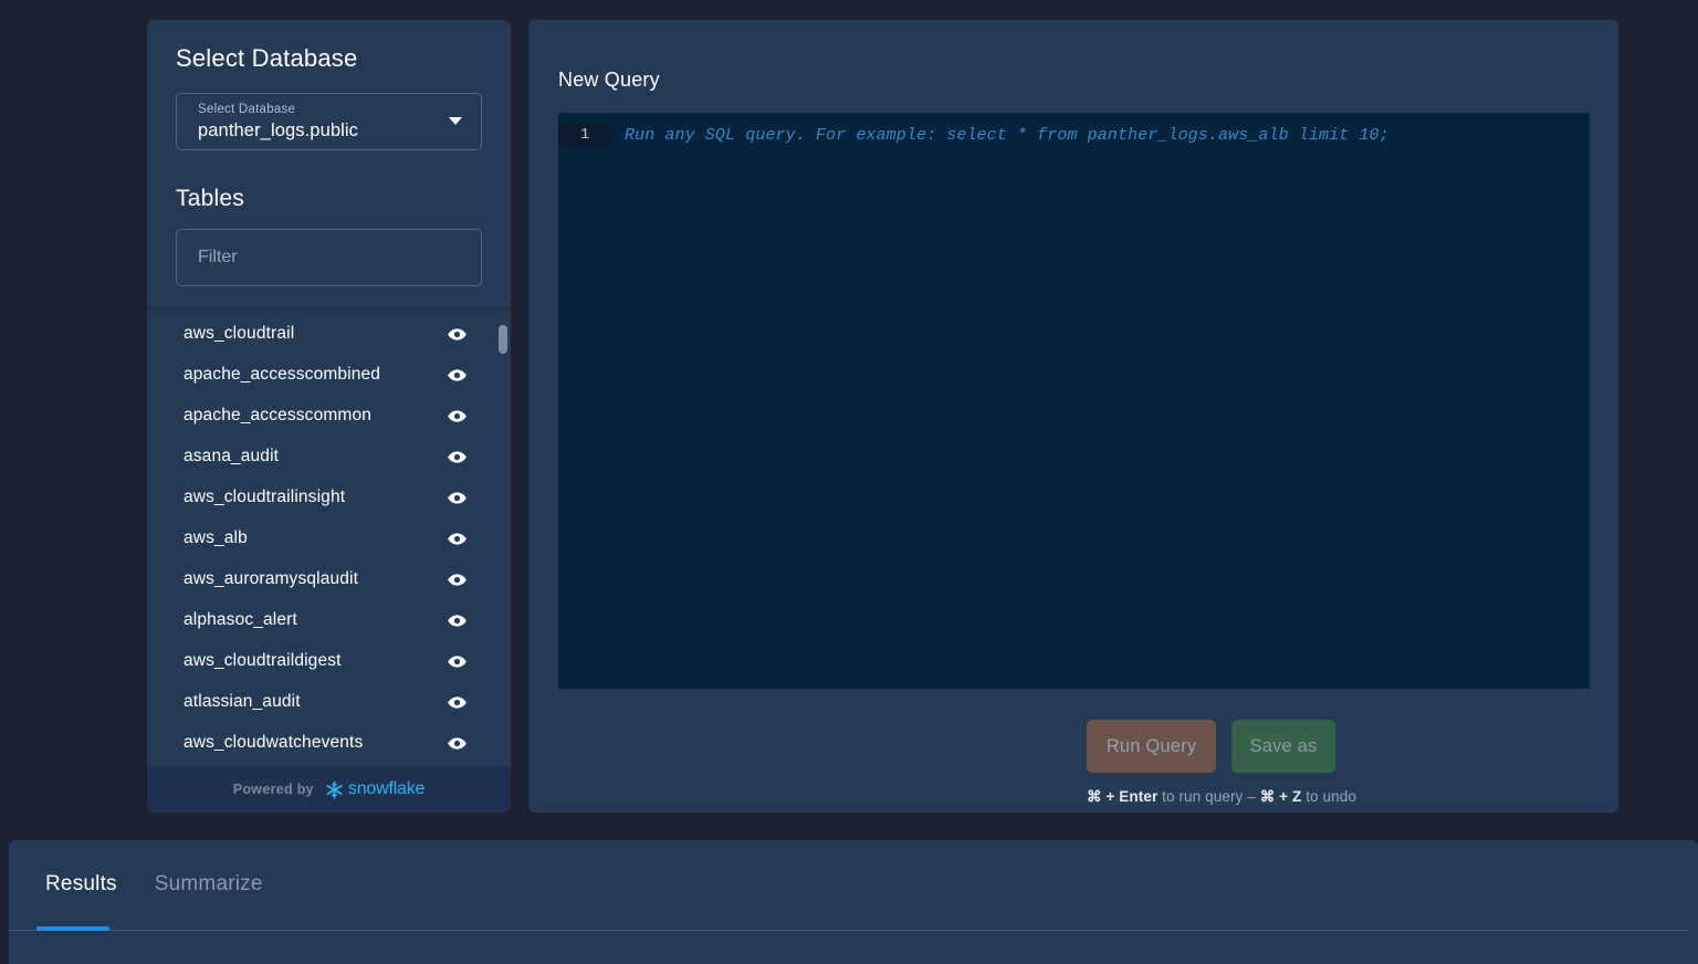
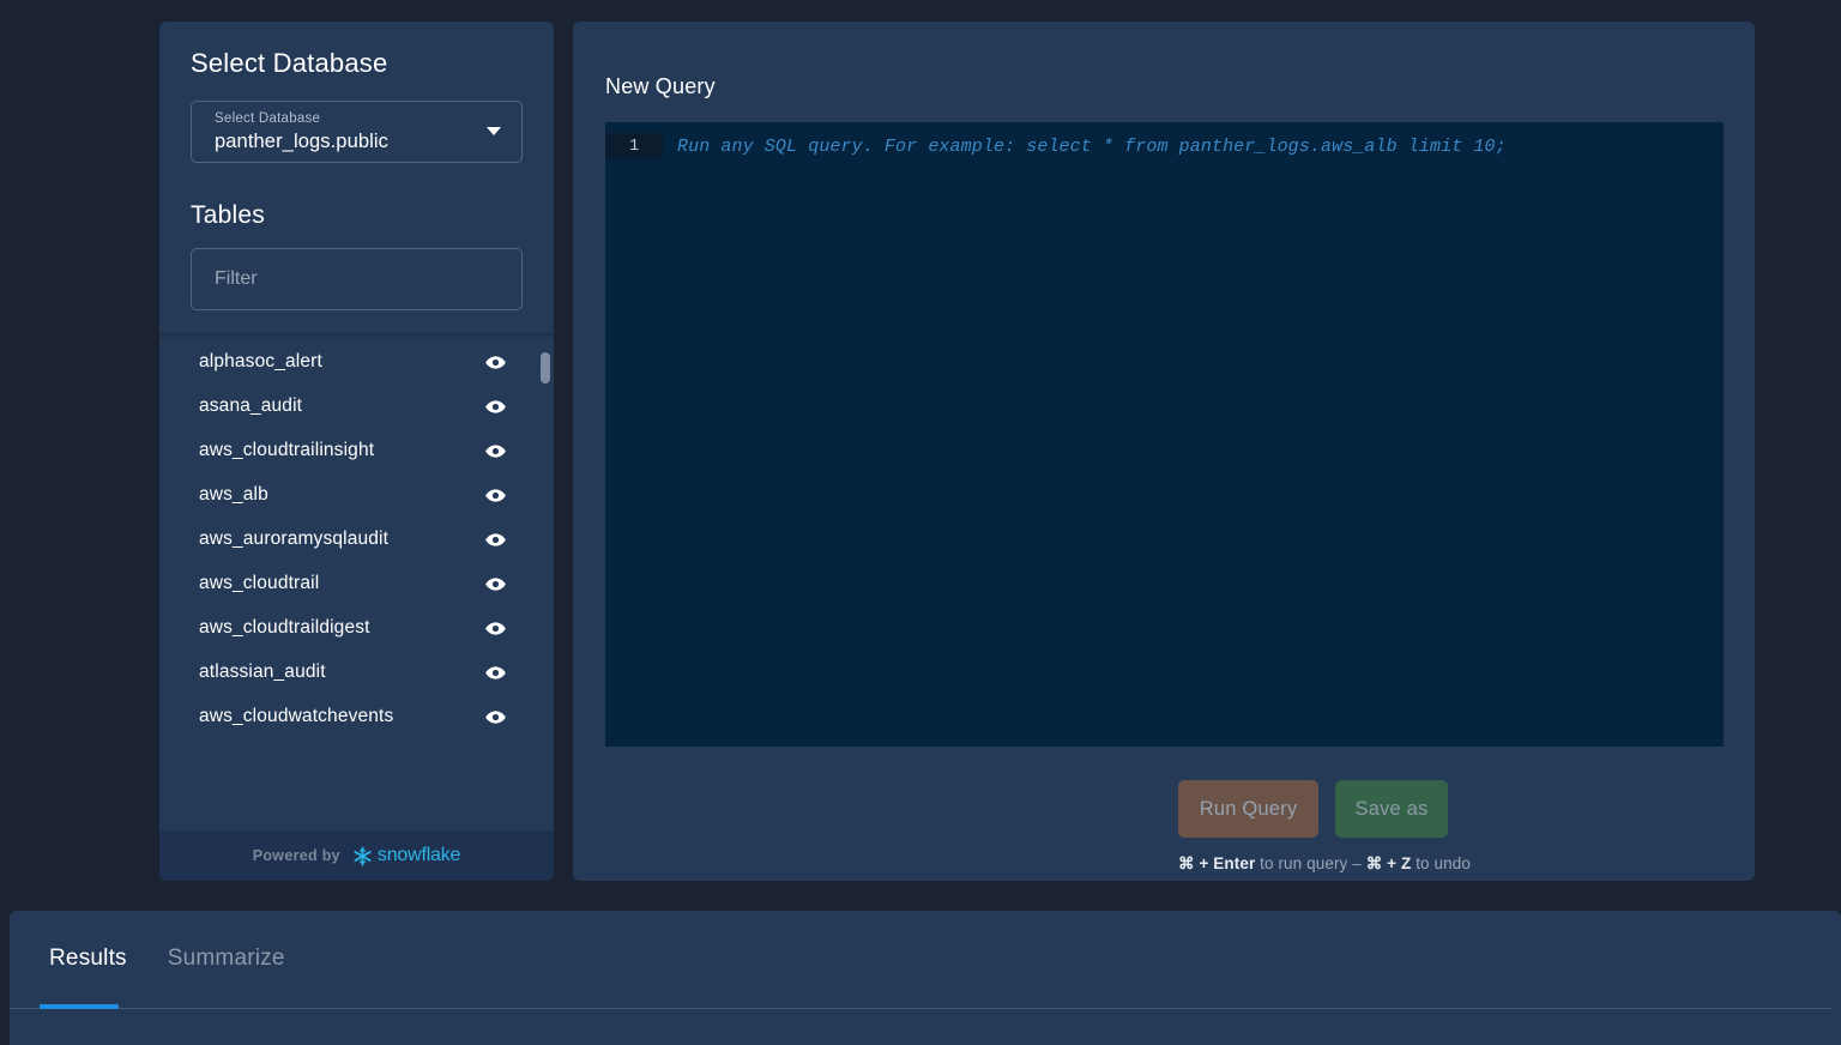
  Select Database
  Select Database
  panther_logs.public
  Tables
  Filter
- aws_cloudtrail
+ alphasoc_alert
- apache_accesscombined
- apache_accesscommon
  asana_audit
  aws_cloudtrailinsight
  aws_alb
  aws_auroramysqlaudit
- alphasoc_alert
+ aws_cloudtrail
  aws_cloudtraildigest
  atlassian_audit
  aws_cloudwatchevents
  Powered by
  snowflake
  New Query
  1
  Run any SQL query. For example: select * from panther_logs.aws_alb limit 10;
  Run Query
  Save as
  ⌘ + Enter to run query – ⌘ + Z to undo
  Results
  Summarize
